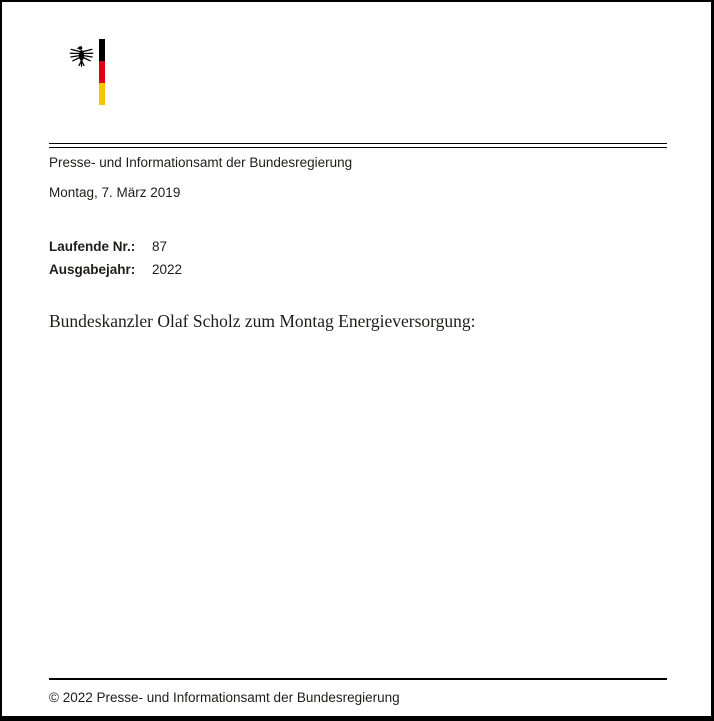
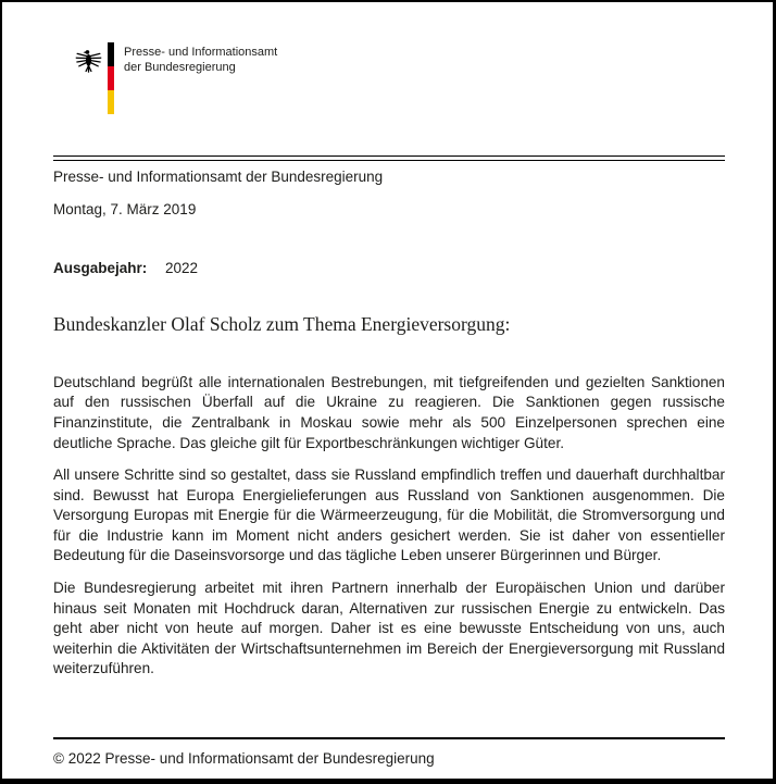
+ Presse- und Informationsamt
+ der Bundesregierung
  Presse- und Informationsamt der Bundesregierung
  Montag, 7. März 2019
- Laufende Nr.:
- 87
  Ausgabejahr:
  2022
- Bundeskanzler Olaf Scholz zum Montag Energieversorgung:
+ Bundeskanzler Olaf Scholz zum Thema Energieversorgung:
+ Deutschland begrüßt alle internationalen Bestrebungen, mit tiefgreifenden und gezielten Sanktionen auf den russischen Überfall auf die Ukraine zu reagieren. Die Sanktionen gegen russische Finanzinstitute, die Zentralbank in Moskau sowie mehr als 500 Einzelpersonen sprechen eine deutliche Sprache. Das gleiche gilt für Exportbeschränkungen wichtiger Güter.
+ All unsere Schritte sind so gestaltet, dass sie Russland empfindlich treffen und dauerhaft durchhaltbar sind. Bewusst hat Europa Energielieferungen aus Russland von Sanktionen ausgenommen. Die Versorgung Europas mit Energie für die Wärmeerzeugung, für die Mobilität, die Stromversorgung und für die Industrie kann im Moment nicht anders gesichert werden. Sie ist daher von essentieller Bedeutung für die Daseinsvorsorge und das tägliche Leben unserer Bürgerinnen und Bürger.
+ Die Bundesregierung arbeitet mit ihren Partnern innerhalb der Europäischen Union und darüber hinaus seit Monaten mit Hochdruck daran, Alternativen zur russischen Energie zu entwickeln. Das geht aber nicht von heute auf morgen. Daher ist es eine bewusste Entscheidung von uns, auch weiterhin die Aktivitäten der Wirtschaftsunternehmen im Bereich der Energieversorgung mit Russland weiterzuführen.
  © 2022 Presse- und Informationsamt der Bundesregierung
